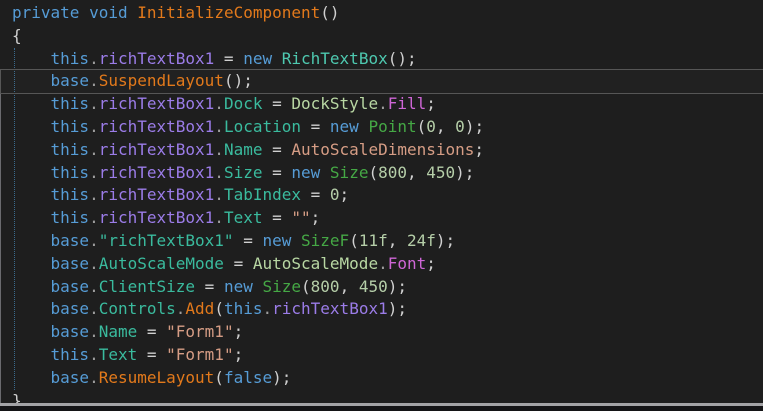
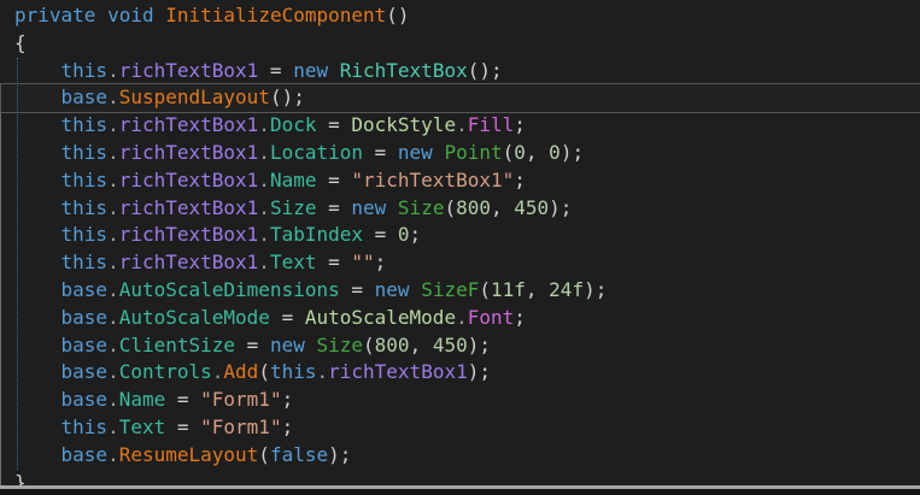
  private void InitializeComponent()
  {
  this.richTextBox1 = new RichTextBox();
  base.SuspendLayout();
  this.richTextBox1.Dock = DockStyle.Fill;
  this.richTextBox1.Location = new Point(0, 0);
- this.richTextBox1.Name = AutoScaleDimensions;
+ this.richTextBox1.Name = "richTextBox1";
  this.richTextBox1.Size = new Size(800, 450);
  this.richTextBox1.TabIndex = 0;
  this.richTextBox1.Text = "";
- base."richTextBox1" = new SizeF(11f, 24f);
+ base.AutoScaleDimensions = new SizeF(11f, 24f);
  base.AutoScaleMode = AutoScaleMode.Font;
  base.ClientSize = new Size(800, 450);
  base.Controls.Add(this.richTextBox1);
  base.Name = "Form1";
  this.Text = "Form1";
  base.ResumeLayout(false);
  }
